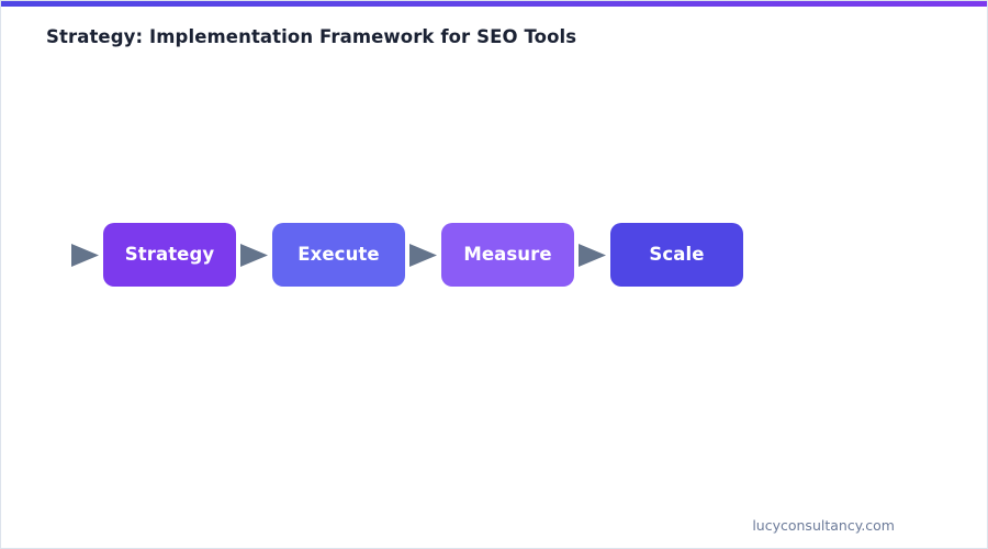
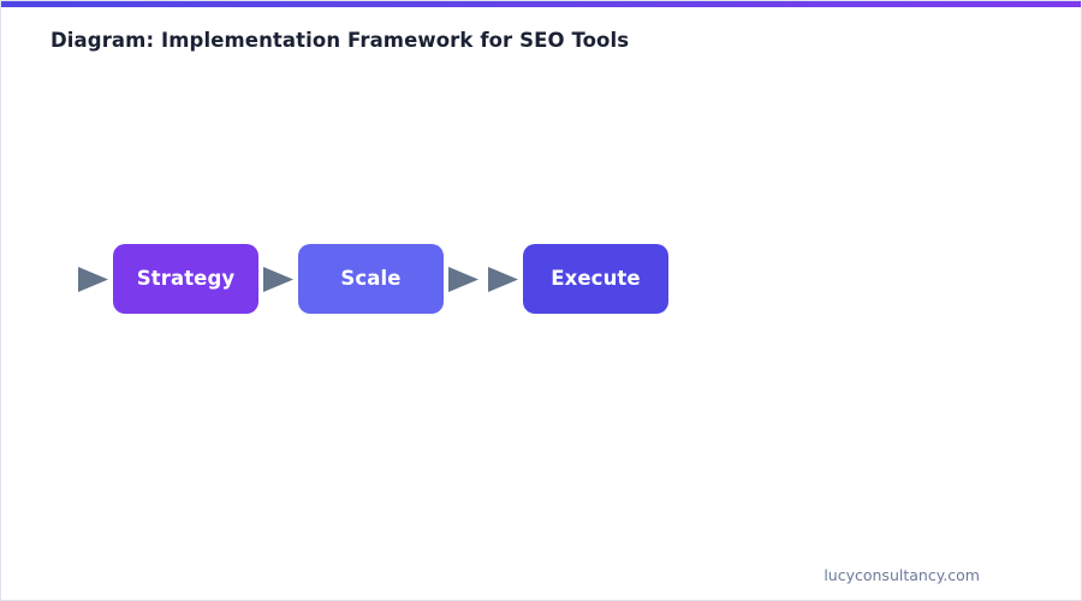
- Strategy: Implementation Framework for SEO Tools
+ Diagram: Implementation Framework for SEO Tools
  Strategy
- Execute
+ Scale
- Measure
- Scale
+ Execute
  lucyconsultancy.com
